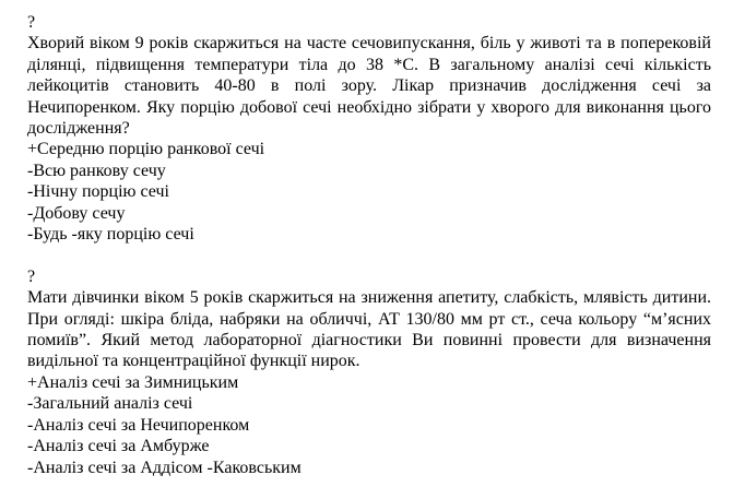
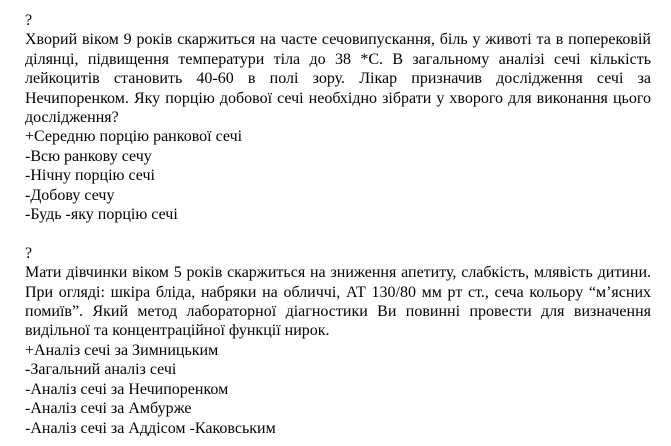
  ?
- Хворий віком 9 років скаржиться на часте сечовипускання, біль у животі та в поперековій ділянці, підвищення температури тіла до 38 *С. В загальному аналізі сечі кількість лейкоцитів становить 40-80 в полі зору. Лікар призначив дослідження сечі за Нечипоренком. Яку порцію добової сечі необхідно зібрати у хворого для виконання цього дослідження?
+ Хворий віком 9 років скаржиться на часте сечовипускання, біль у животі та в поперековій ділянці, підвищення температури тіла до 38 *С. В загальному аналізі сечі кількість лейкоцитів становить 40-60 в полі зору. Лікар призначив дослідження сечі за Нечипоренком. Яку порцію добової сечі необхідно зібрати у хворого для виконання цього дослідження?
  +Середню порцію ранкової сечі
  -Всю ранкову сечу
  -Нічну порцію сечі
  -Добову сечу
  -Будь -яку порцію сечі
  ?
  Мати дівчинки віком 5 років скаржиться на зниження апетиту, слабкість, млявість дитини. При огляді: шкіра бліда, набряки на обличчі, АТ 130/80 мм рт ст., сеча кольору “м’ясних помиїв”. Який метод лабораторної діагностики Ви повинні провести для визначення видільної та концентраційної функції нирок.
  +Аналіз сечі за Зимницьким
  -Загальний аналіз сечі
  -Аналіз сечі за Нечипоренком
  -Аналіз сечі за Амбурже
  -Аналіз сечі за Аддісом -Каковським
